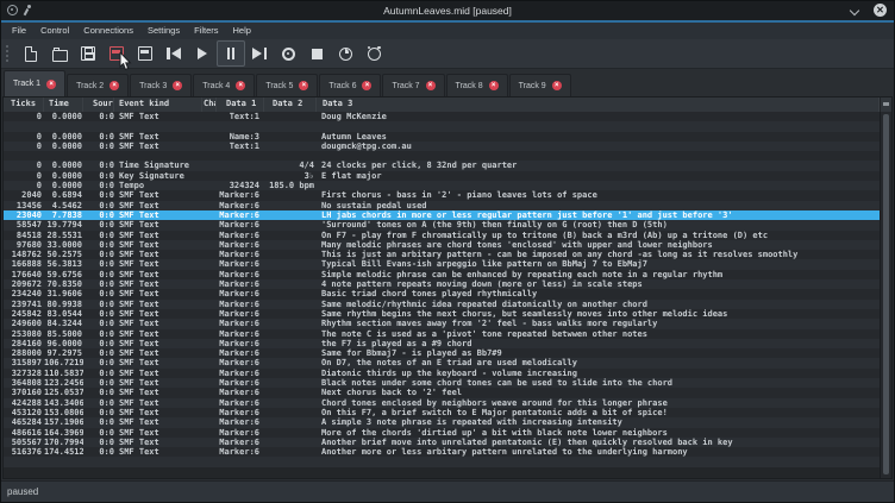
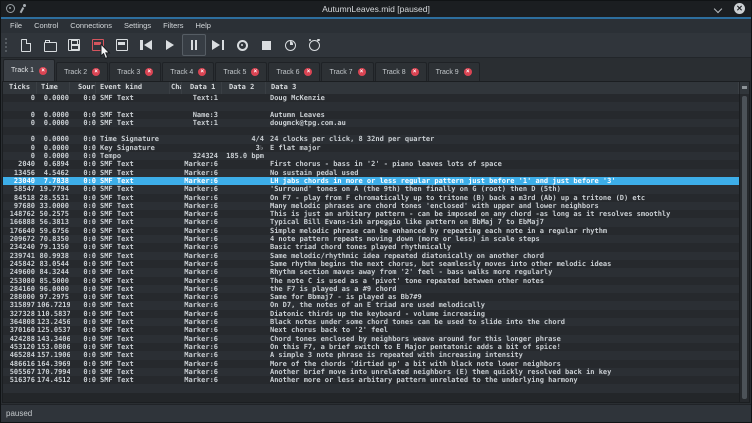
  AutumnLeaves.mid [paused]
  ✕
  File
  Control
  Connections
  Settings
  Filters
  Help
  Ticks
  Time
  Event kind
  Cha
  Data 1
  Data 2
  Data 3
  0
  0.0000
  0:0
  SMF Text
  Text:1
  Doug McKenzie
  0
  0.0000
  0:0
  SMF Text
  Name:3
  Autumn Leaves
  0
  0.0000
  0:0
  SMF Text
  Text:1
  dougmck@tpg.com.au
  0
  0.0000
  0:0
  Time Signature
  4/4
  24 clocks per click, 8 32nd per quarter
  0
  0.0000
  0:0
  Key Signature
  3♭
  E flat major
  0
  0.0000
  0:0
  Tempo
  324324
  185.0 bpm
  2040
  0.6894
  0:0
  SMF Text
  Marker:6
  First chorus - bass in '2' - piano leaves lots of space
  13456
  4.5462
  0:0
  SMF Text
  Marker:6
  No sustain pedal used
  23040
  7.7838
  0:0
  SMF Text
  Marker:6
  LH jabs chords in more or less regular pattern just before '1' and just before '3'
  58547
  19.7794
  0:0
  SMF Text
  Marker:6
  'Surround' tones on A (the 9th) then finally on G (root) then D (5th)
  84518
  28.5531
  0:0
  SMF Text
  Marker:6
  On F7 - play from F chromatically up to tritone (B) back a m3rd (Ab) up a tritone (D) etc
  97680
  33.0000
  0:0
  SMF Text
  Marker:6
  Many melodic phrases are chord tones 'enclosed' with upper and lower neighbors
  148762
  50.2575
  0:0
  SMF Text
  Marker:6
  This is just an arbitary pattern - can be imposed on any chord -as long as it resolves smoothly
  166888
  56.3813
  0:0
  SMF Text
  Marker:6
  Typical Bill Evans-ish arpeggio like pattern on BbMaj 7 to EbMaj7
  176640
  59.6756
  0:0
  SMF Text
  Marker:6
  Simple melodic phrase can be enhanced by repeating each note in a regular rhythm
  209672
  70.8350
  0:0
  SMF Text
  Marker:6
  4 note pattern repeats moving down (more or less) in scale steps
  234240
- 31.9606
+ 79.1350
  0:0
  SMF Text
  Marker:6
  Basic triad chord tones played rhythmically
  239741
  80.9938
  0:0
  SMF Text
  Marker:6
  Same melodic/rhythmic idea repeated diatonically on another chord
  245842
  83.0544
  0:0
  SMF Text
  Marker:6
  Same rhythm begins the next chorus, but seamlessly moves into other melodic ideas
  249600
  84.3244
  0:0
  SMF Text
  Marker:6
  Rhythm section maves away from '2' feel - bass walks more regularly
  253080
  85.5000
  0:0
  SMF Text
  Marker:6
  The note C is used as a 'pivot' tone repeated betwwen other notes
  284160
  96.0000
  0:0
  SMF Text
  Marker:6
  the F7 is played as a #9 chord
  288000
  97.2975
  0:0
  SMF Text
  Marker:6
  Same for Bbmaj7 - is played as Bb7#9
  315897
  106.7219
  0:0
  SMF Text
  Marker:6
  On D7, the notes of an E triad are used melodically
  327328
  110.5837
  0:0
  SMF Text
  Marker:6
  Diatonic thirds up the keyboard - volume increasing
  364808
  123.2456
  0:0
  SMF Text
  Marker:6
  Black notes under some chord tones can be used to slide into the chord
  370160
  125.0537
  0:0
  SMF Text
  Marker:6
  Next chorus back to '2' feel
  424288
  143.3406
  0:0
  SMF Text
  Marker:6
  Chord tones enclosed by neighbors weave around for this longer phrase
  453120
  153.0806
  0:0
  SMF Text
  Marker:6
  On this F7, a brief switch to E Major pentatonic adds a bit of spice!
  465284
  157.1906
  0:0
  SMF Text
  Marker:6
  A simple 3 note phrase is repeated with increasing intensity
  486616
  164.3969
  0:0
  SMF Text
  Marker:6
  More of the chords 'dirtied up' a bit with black note lower neighbors
  505567
  170.7994
  0:0
  SMF Text
  Marker:6
- Another brief move into unrelated pentatonic (E) then quickly resolved back in key
+ Another brief move into unrelated neighbors (E) then quickly resolved back in key
  516376
  174.4512
  0:0
  SMF Text
  Marker:6
  Another more or less arbitary pattern unrelated to the underlying harmony
  paused
